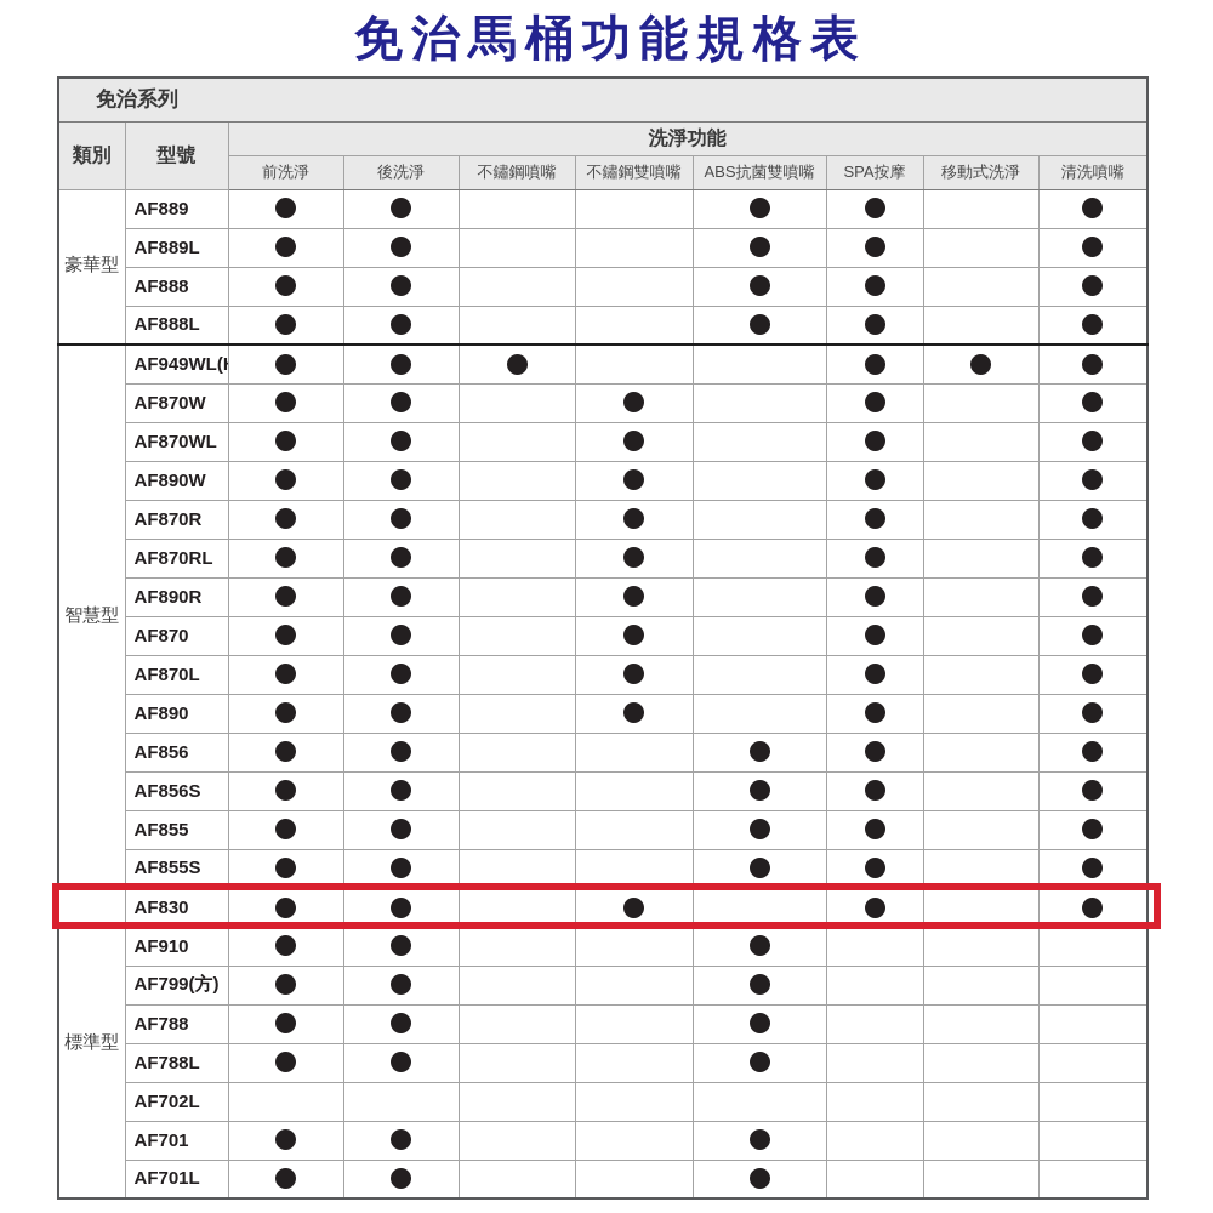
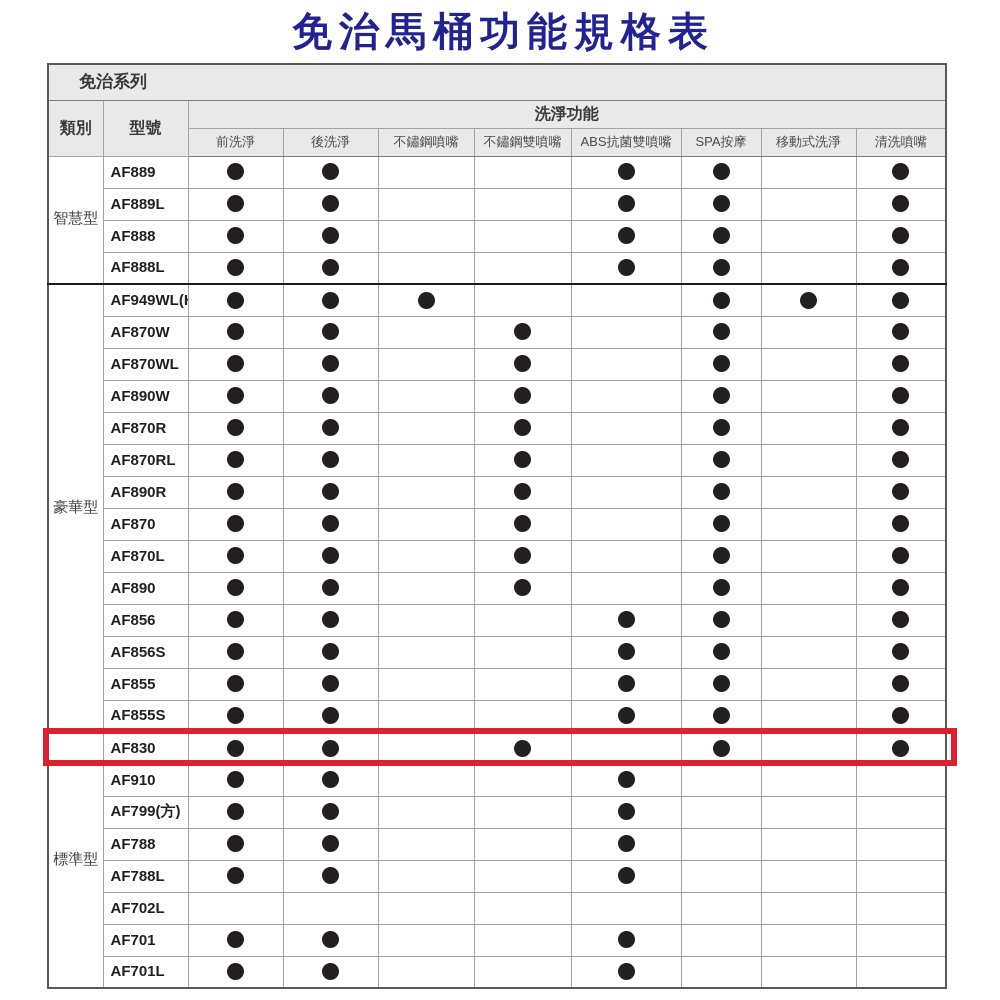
  免治馬桶功能規格表
  免治系列
  類別	型號	洗淨功能
  前洗淨	後洗淨	不鏽鋼噴嘴	不鏽鋼雙噴嘴	ABS抗菌雙噴嘴	SPA按摩	移動式洗淨	清洗噴嘴
- 豪華型	AF889
+ 智慧型	AF889
  AF889L
  AF888
  AF888L
- 智慧型	AF949WL(
+ 豪華型	AF949WL(
  AF870W
  AF870WL
  AF890W
  AF870R
  AF870RL
  AF890R
  AF870
  AF870L
  AF890
  AF856
  AF856S
  AF855
  AF855S
  標準型	AF830
  AF910
  AF799(方)
  AF788
  AF788L
  AF702L
  AF701
  AF701L
